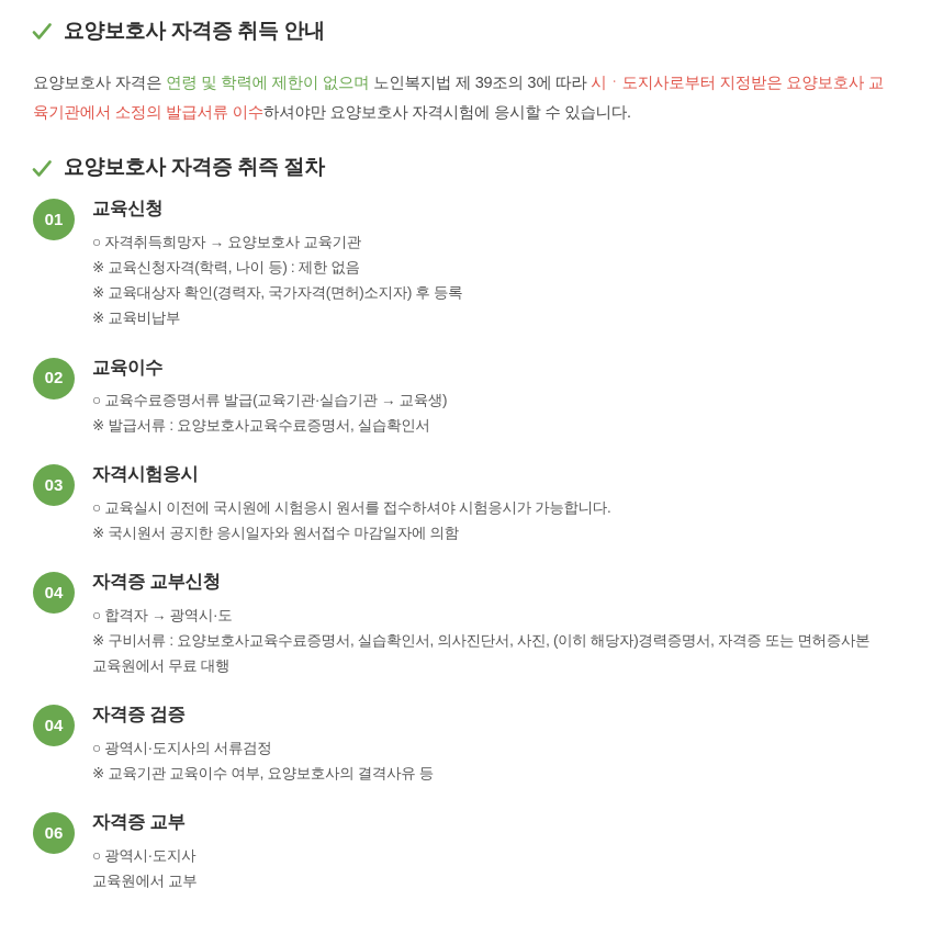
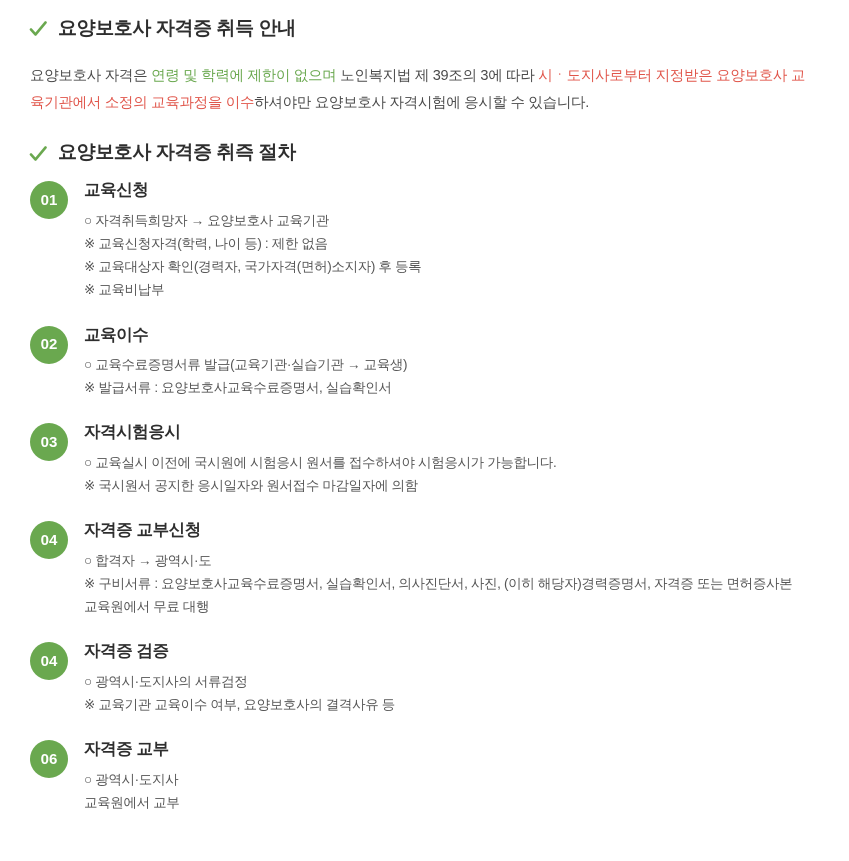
  요양보호사 자격증 취득 안내
- 요양보호사 자격은 연령 및 학력에 제한이 없으며 노인복지법 제 39조의 3에 따라 시ㆍ도지사로부터 지정받은 요양보호사 교육기관에서 소정의 발급서류 이수하셔야만 요양보호사 자격시험에 응시할 수 있습니다.
+ 요양보호사 자격은 연령 및 학력에 제한이 없으며 노인복지법 제 39조의 3에 따라 시ㆍ도지사로부터 지정받은 요양보호사 교육기관에서 소정의 교육과정을 이수하셔야만 요양보호사 자격시험에 응시할 수 있습니다.
  요양보호사 자격증 취즉 절차
  01
  교육신청
  ○ 자격취득희망자 → 요양보호사 교육기관
  ※ 교육신청자격(학력, 나이 등) : 제한 없음
  ※ 교육대상자 확인(경력자, 국가자격(면허)소지자) 후 등록
  ※ 교육비납부
  02
  교육이수
  ○ 교육수료증명서류 발급(교육기관·실습기관 → 교육생)
  ※ 발급서류 : 요양보호사교육수료증명서, 실습확인서
  03
  자격시험응시
  ○ 교육실시 이전에 국시원에 시험응시 원서를 접수하셔야 시험응시가 가능합니다.
  ※ 국시원서 공지한 응시일자와 원서접수 마감일자에 의함
  04
  자격증 교부신청
  ○ 합격자 → 광역시·도
  ※ 구비서류 : 요양보호사교육수료증명서, 실습확인서, 의사진단서, 사진, (이히 해당자)경력증명서, 자격증 또는 면허증사본
  교육원에서 무료 대행
  04
  자격증 검증
  ○ 광역시·도지사의 서류검정
  ※ 교육기관 교육이수 여부, 요양보호사의 결격사유 등
  06
  자격증 교부
  ○ 광역시·도지사
  교육원에서 교부
